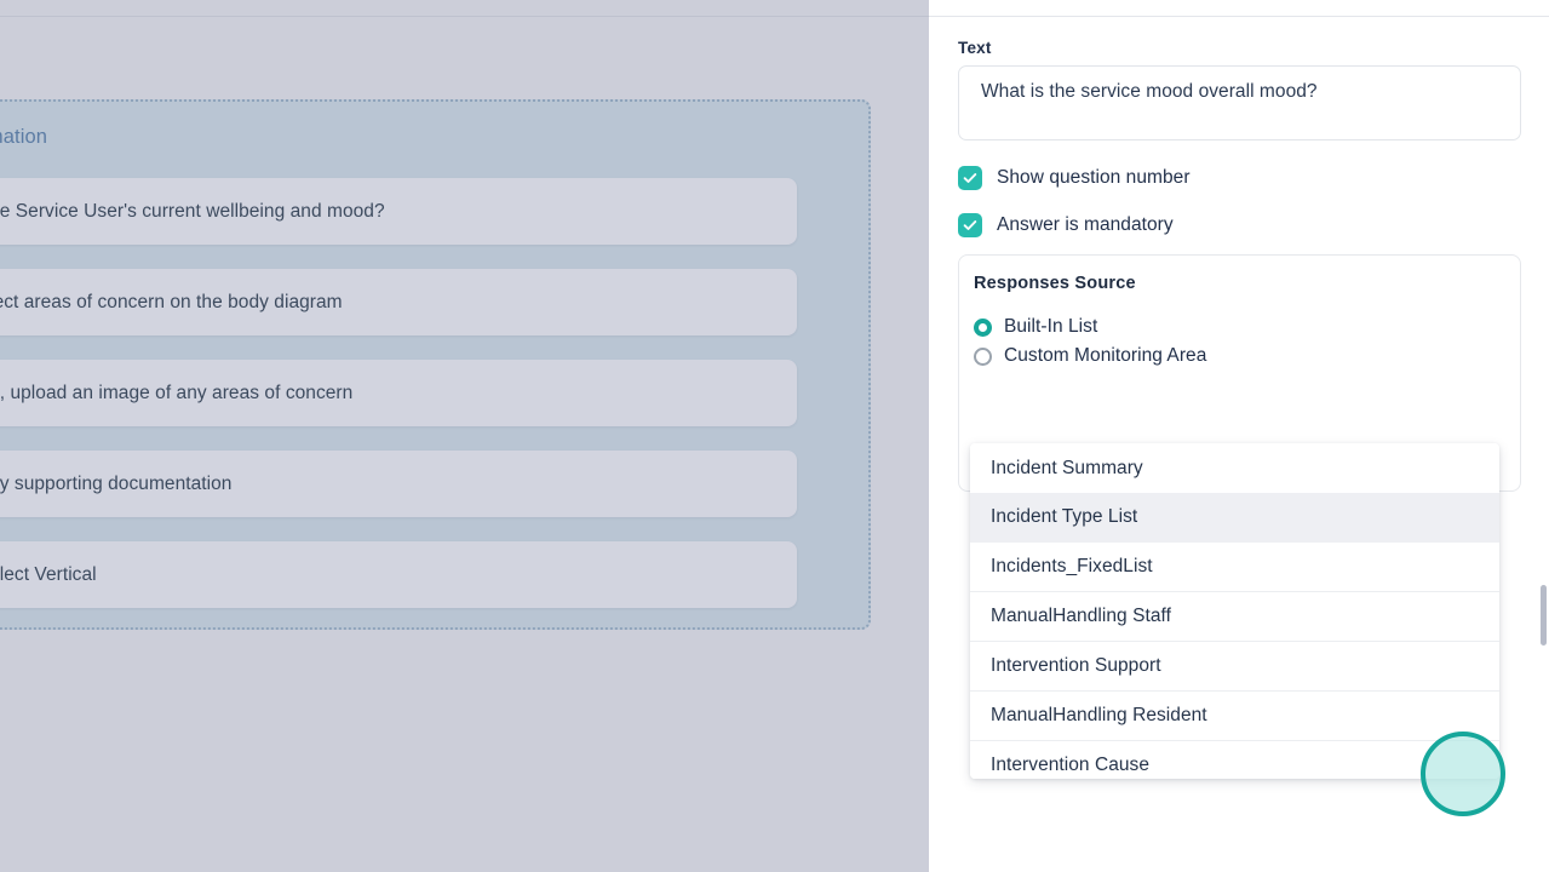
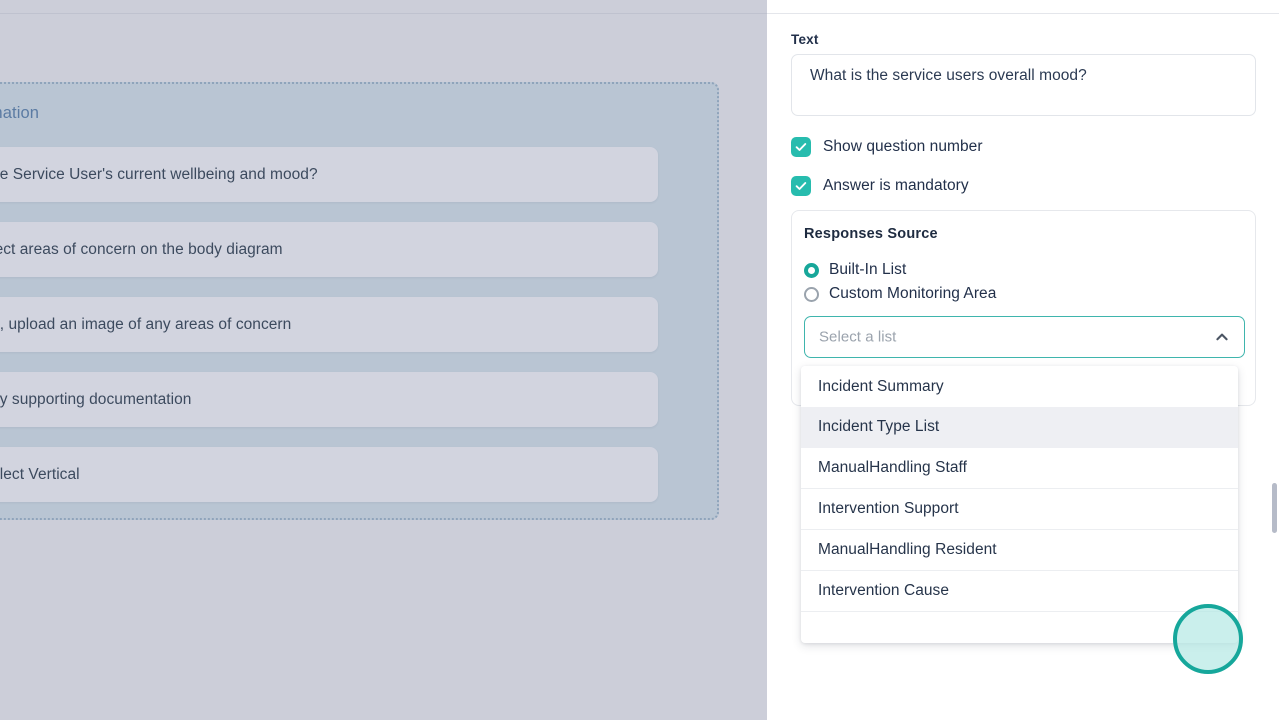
  e Service User's current wellbeing and mood?
  ct areas of concern on the body diagram
  , upload an image of any areas of concern
  y supporting documentation
  lect Vertical
  Text
- What is the service mood overall mood?
+ What is the service users overall mood?
  Show question number
  Answer is mandatory
  Responses Source
  Built-In List
  Custom Monitoring Area
+ Select a list
  Incident Summary
  Incident Type List
- Incidents_FixedList
  ManualHandling Staff
  Intervention Support
  ManualHandling Resident
  Intervention Cause
